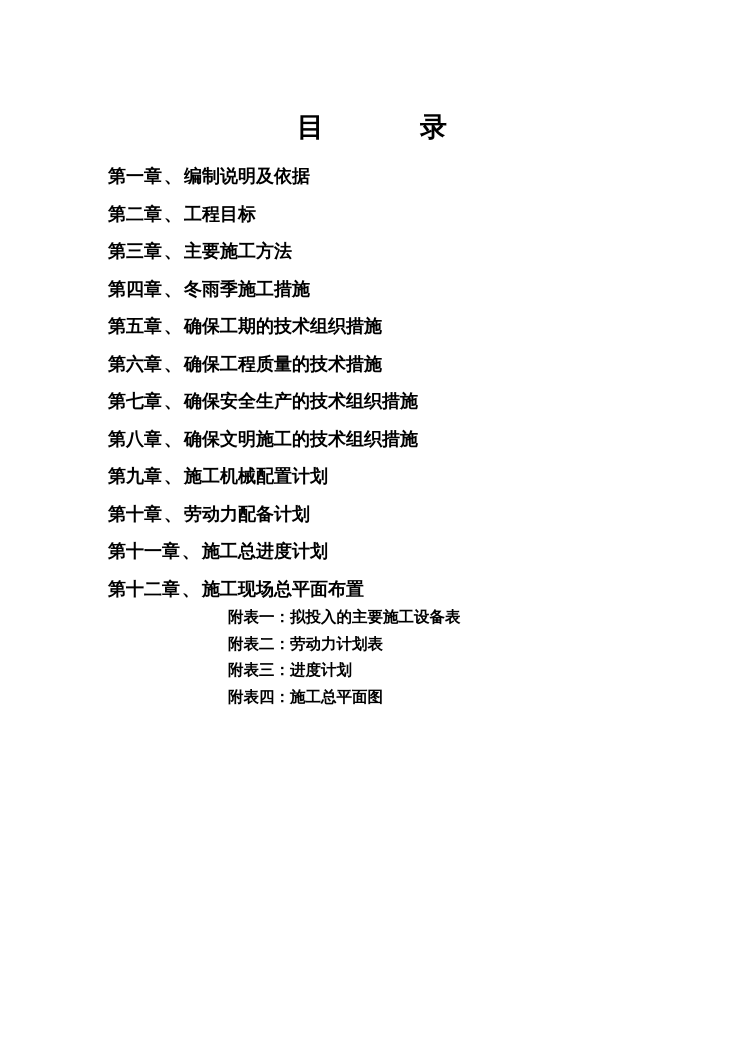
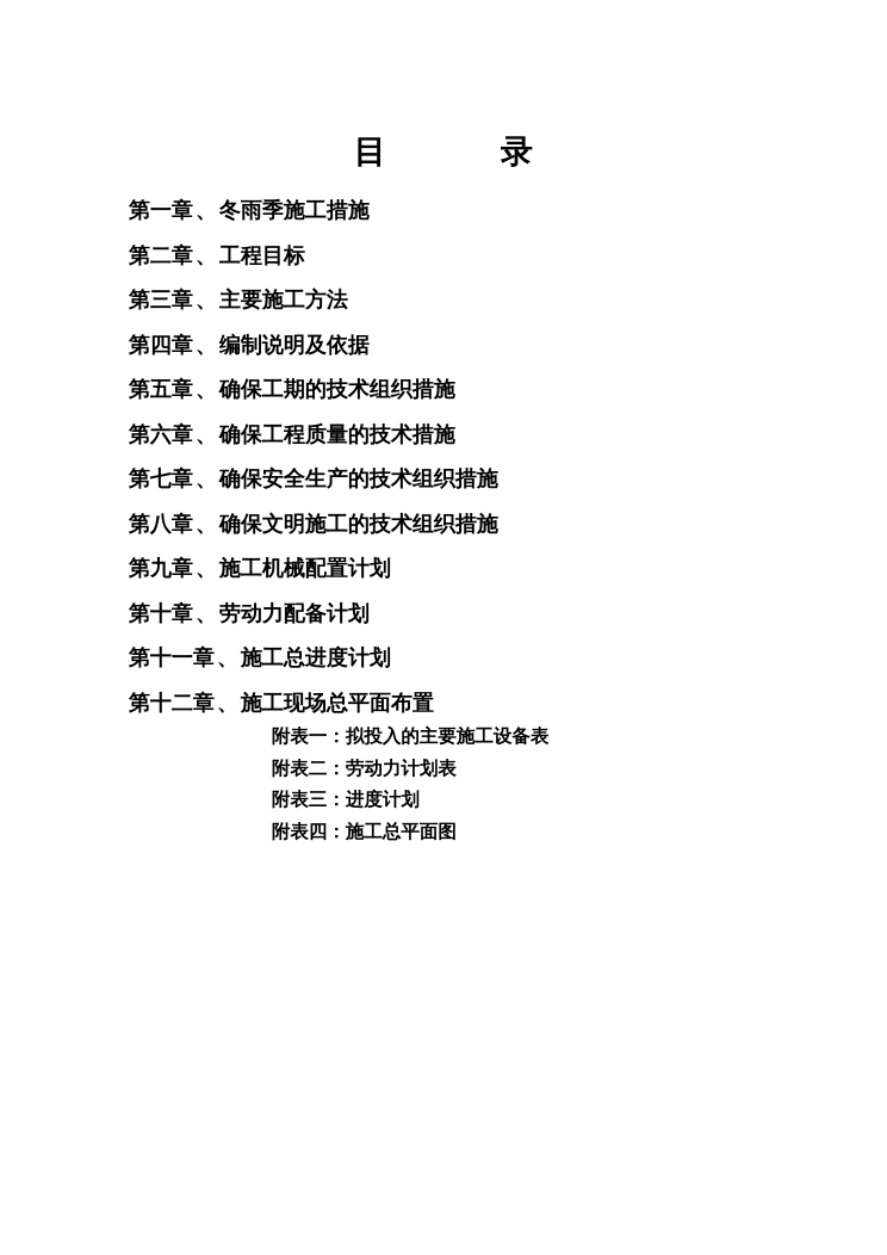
  目 录
- 第一章、编制说明及依据
+ 第一章、冬雨季施工措施
  第二章、工程目标
  第三章、主要施工方法
- 第四章、冬雨季施工措施
+ 第四章、编制说明及依据
  第五章、确保工期的技术组织措施
  第六章、确保工程质量的技术措施
  第七章、确保安全生产的技术组织措施
  第八章、确保文明施工的技术组织措施
  第九章、施工机械配置计划
  第十章、劳动力配备计划
  第十一章、施工总进度计划
  第十二章、施工现场总平面布置
  附表一：拟投入的主要施工设备表
  附表二：劳动力计划表
  附表三：进度计划
  附表四：施工总平面图
